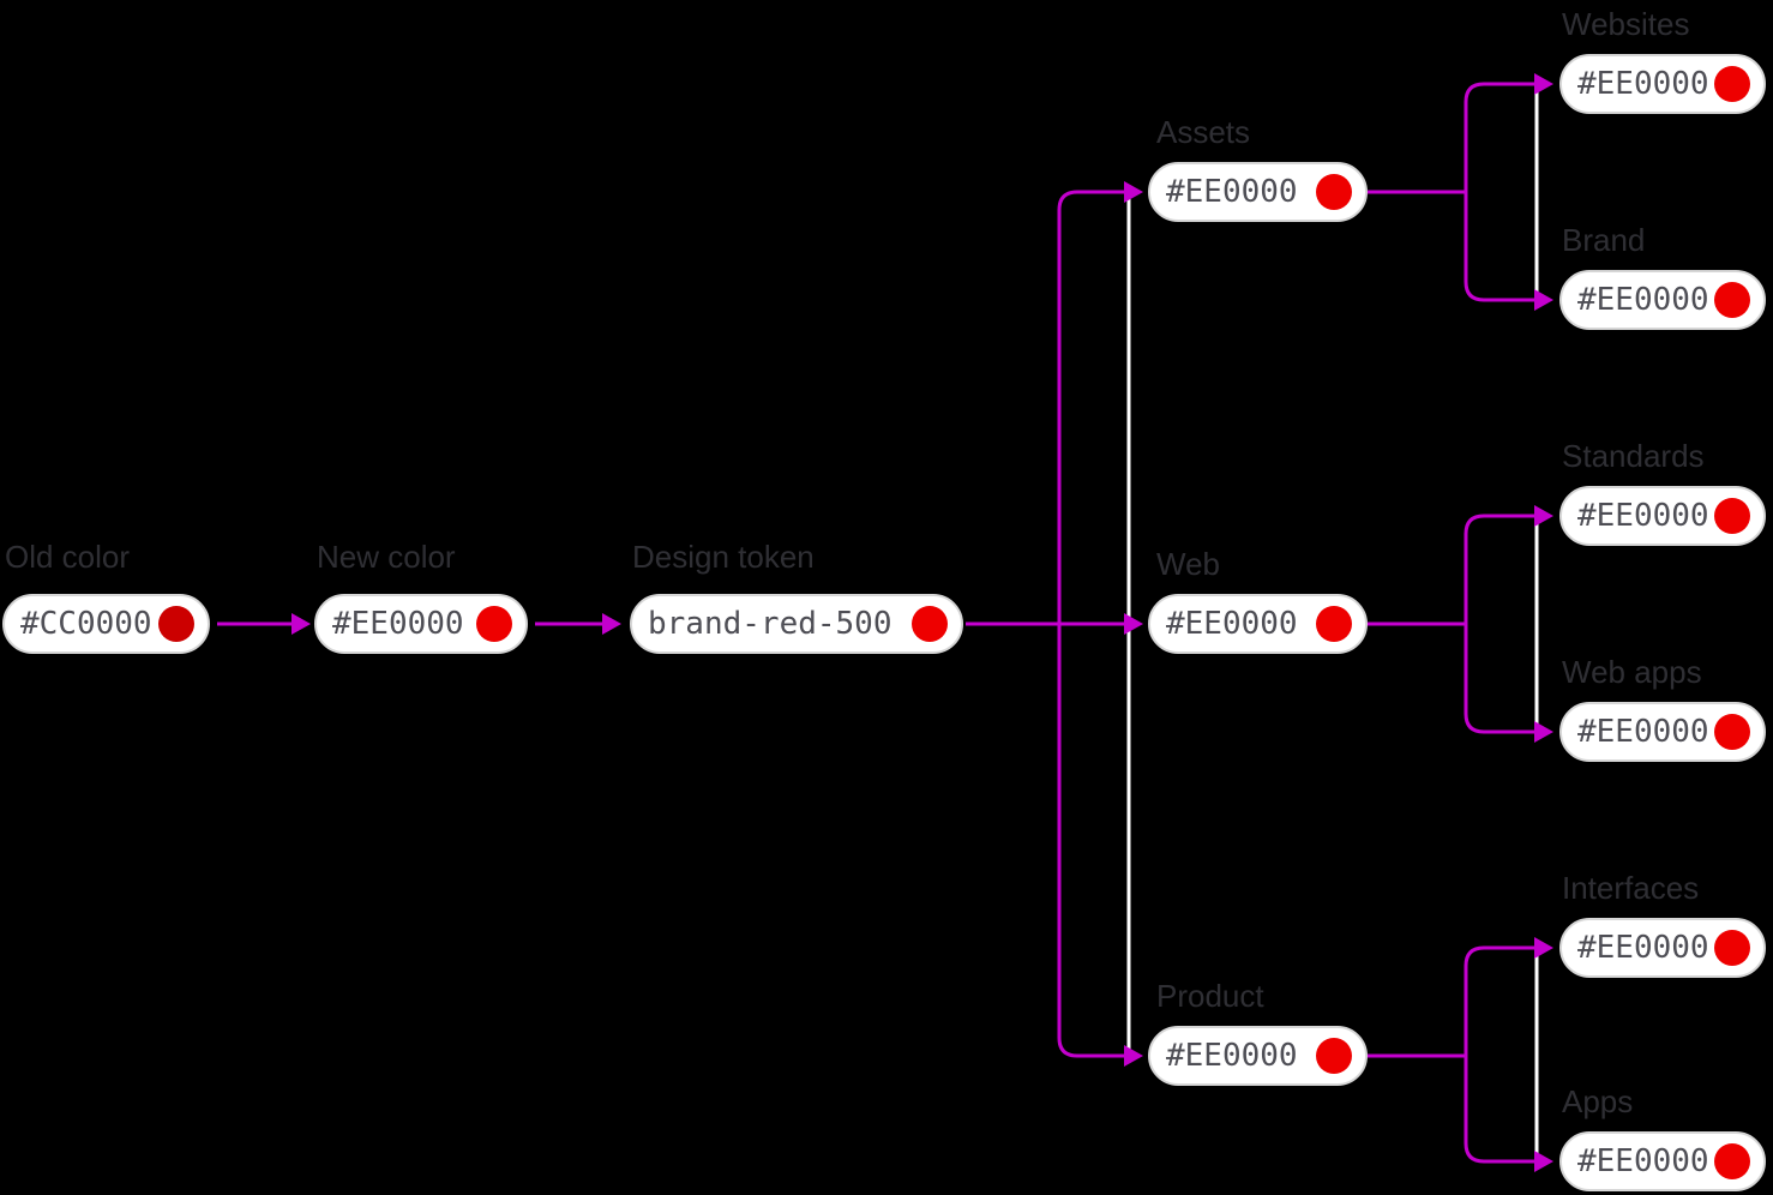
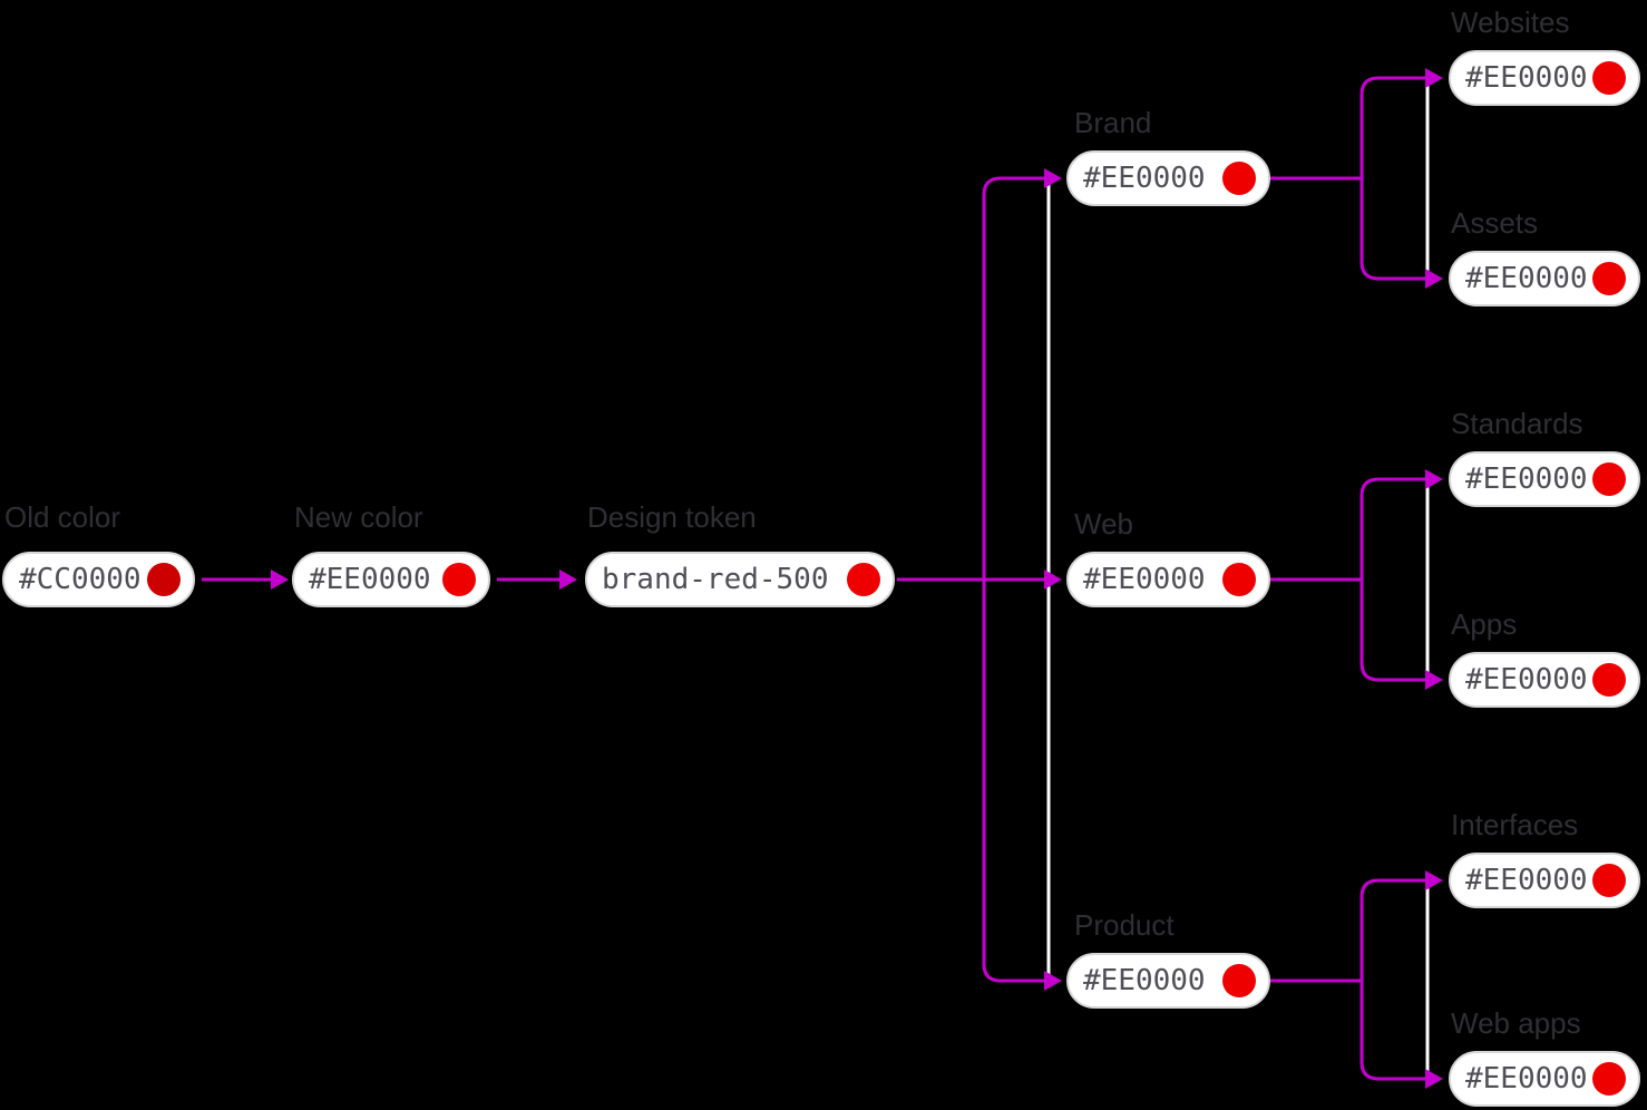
  Old color
  #CC0000
  New color
  #EE0000
  Design token
  brand-red-500
- Assets
+ Brand
  #EE0000
  Web
  #EE0000
  Product
  #EE0000
  Websites
  #EE0000
- Brand
+ Assets
  #EE0000
  Standards
  #EE0000
- Web apps
+ Apps
  #EE0000
  Interfaces
  #EE0000
- Apps
+ Web apps
  #EE0000
